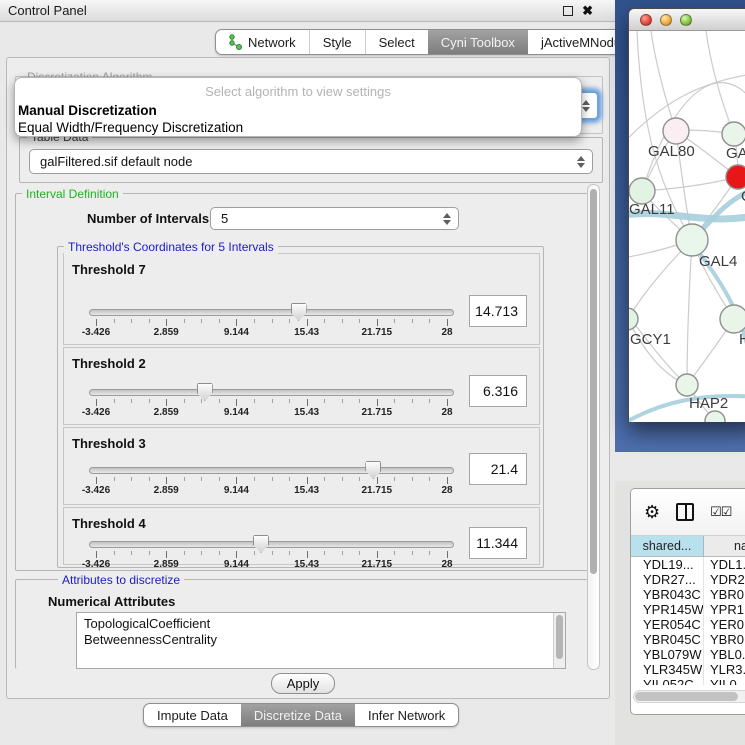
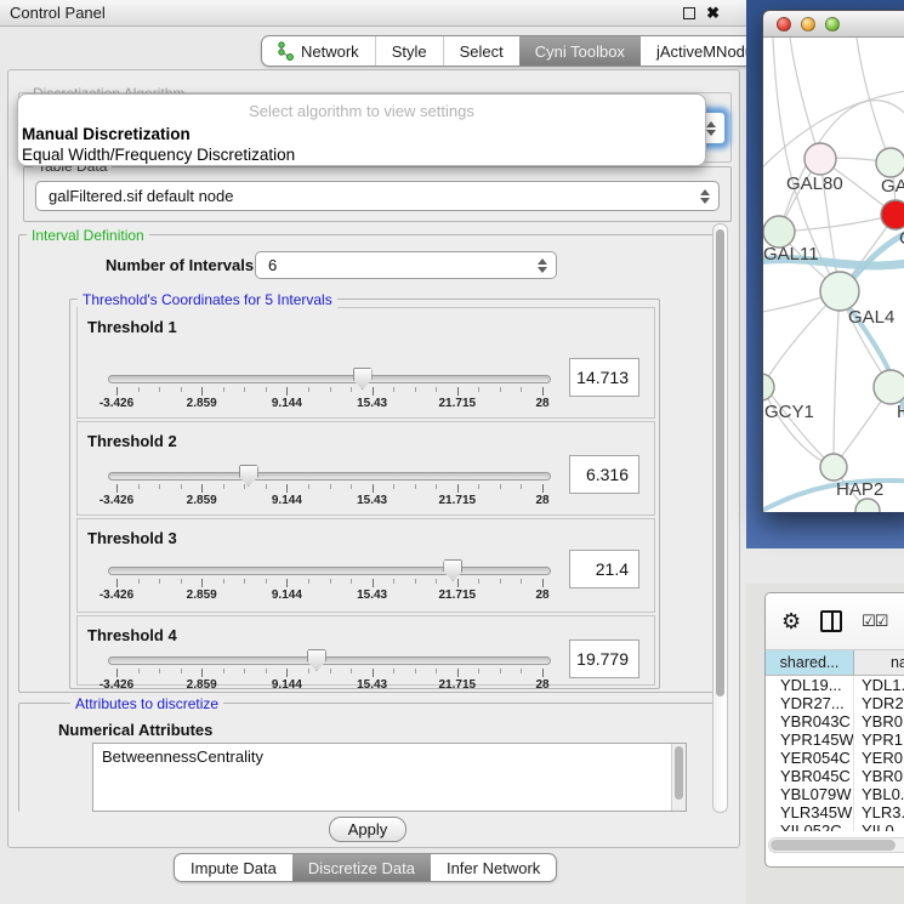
  Control Panel
  ✖
  Network
  Style
  Select
  Cyni Toolbox
  jActiveMNod
  Select algorithm to view settings
  Manual Discretization
  Equal Width/Frequency Discretization
  Table Data
  galFiltered.sif default node
  Interval Definition
  Number of Intervals
- 5
+ 6
  Threshold's Coordinates for 5 Intervals
- Threshold 7
+ Threshold 1
  -3.426
  2.859
  9.144
  15.43
  21.715
  28
  14.713
  Threshold 2
  -3.426
  2.859
  9.144
  15.43
  21.715
  28
  6.316
  Threshold 3
  -3.426
  2.859
  9.144
  15.43
  21.715
  28
  21.4
  Threshold 4
  -3.426
  2.859
  9.144
  15.43
  21.715
  28
- 11.344
+ 19.779
  Attributes to discretize
  Numerical Attributes
- TopologicalCoefficient
  BetweennessCentrality
  Apply
  Impute Data
  Discretize Data
  Infer Network
  GAL80
  GA
  GAL11
  GAL4
  GCY1
  H
  HAP2
  ⚙
  ☑☑
  shared...
  YDL19...
  YDL1.
  YDR27...
  YBR043C
  YPR145W
  YER054C
  YBR045C
  YBL079W
  YBL0.
  YLR345W
  YLR3.
  YIL052C
  YIL0..
